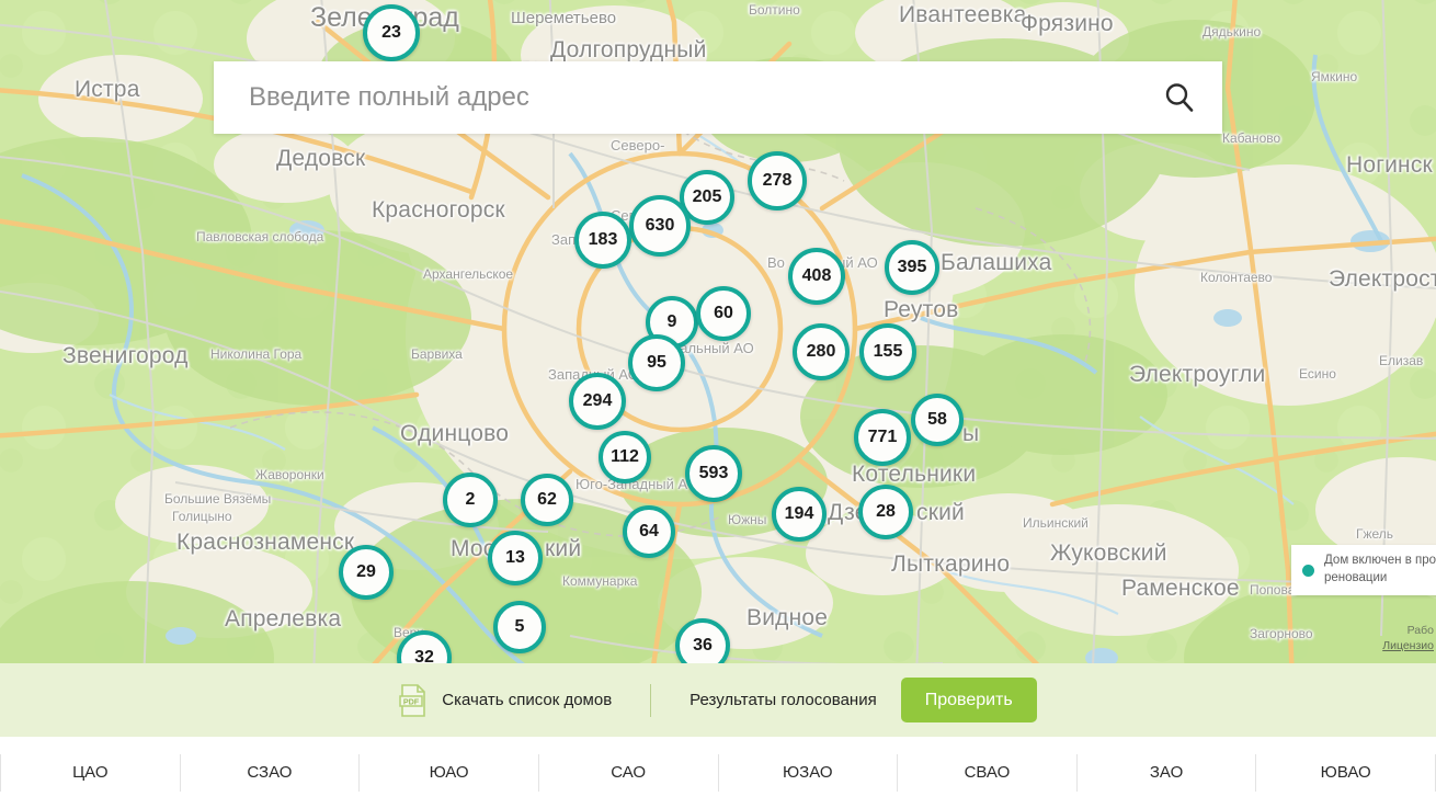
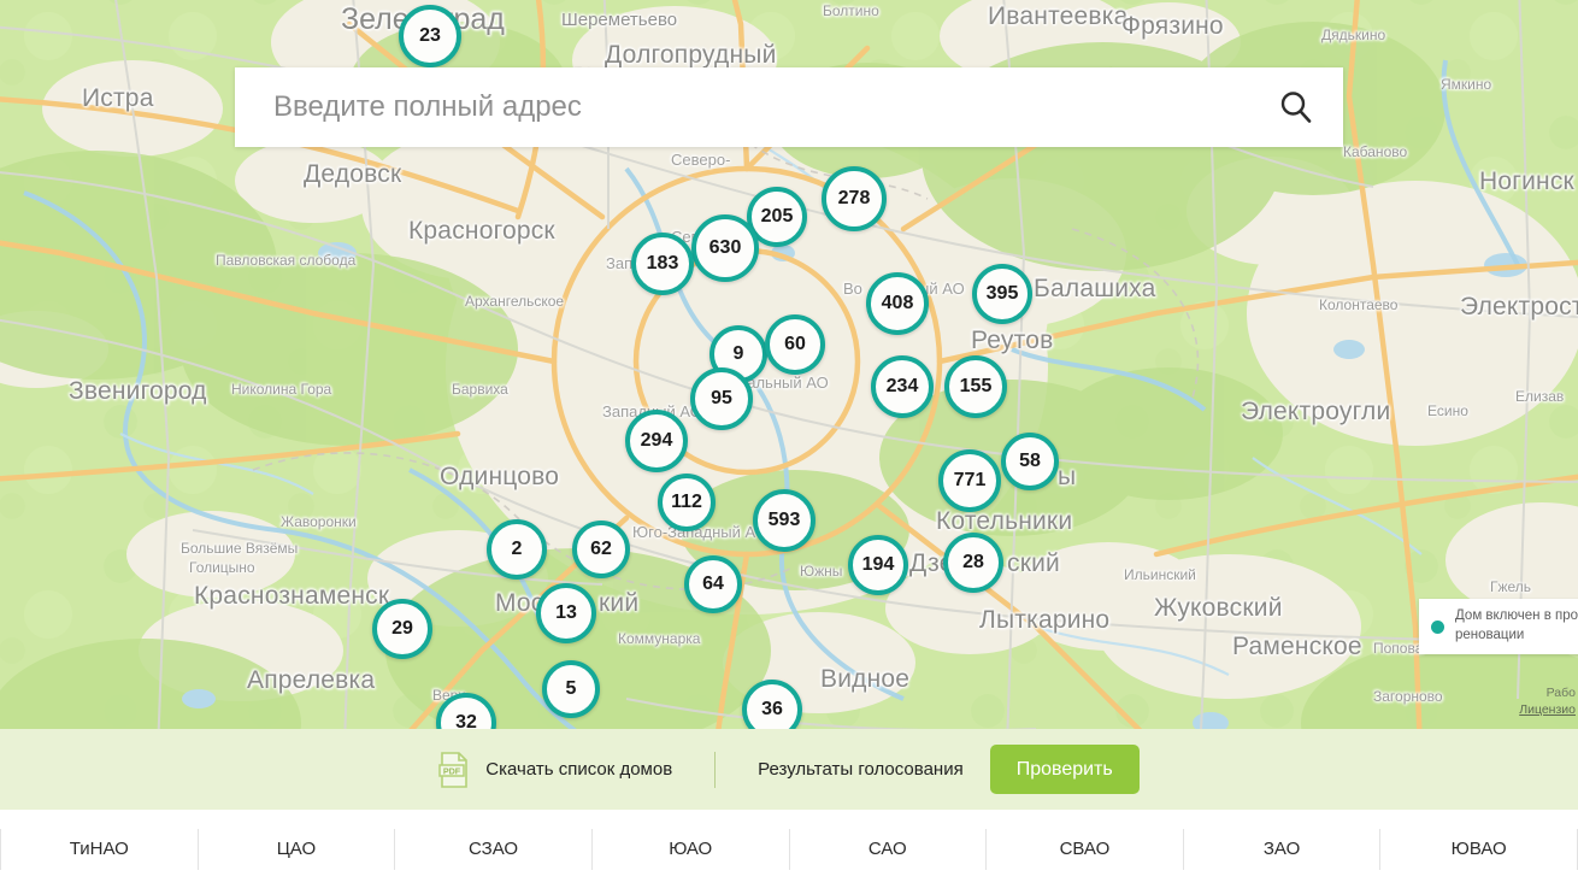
  Зелерад
  Шереметьево
  Болтино
  Ивантеевка
  Фрязино
  Дядькино
  Долгопрудный
  Истра
  Ямкино
  Дедовск
  Северо-
  Кабаново
  Ногинск
  Красногорск
  Балашиха
  Павловская слобода
  Во
  й АО
  Колонтаево
  Электрос
  Архангельское
  Реутов
  Звенигород
  Николина Гора
  Барвиха
  альный АО
  Электроугли
  Есино
  Елизав
  Одинцово
  ы
  Котельники
  Жаворонки
  Юго-Западный А
  ский
  Большие Вязёмы
  Голицыно
  Южны
  Ильинский
  Гжель
  Краснознаменск
  кий
  Лыткарино
  Жуковский
  Коммунарка
  Раменское
  Попов
  Апрелевка
  Видное
  Загорново
  23
  278
  205
  630
  183
  408
  395
  9
  60
- 280
+ 234
  155
  95
  294
  58
  771
  112
  593
  2
  62
  194
  28
  64
  13
  29
  5
  36
  32
  Дом включен в про
  реновации
  Рабо
  Лицензио
  Введите полный адрес
  PDF
  Скачать список домов
  Результаты голосования
  Проверить
+ ТиНАО
  ЦАО
  СЗАО
  ЮАО
  САО
- ЮЗАО
  СВАО
  ЗАО
  ЮВАО
